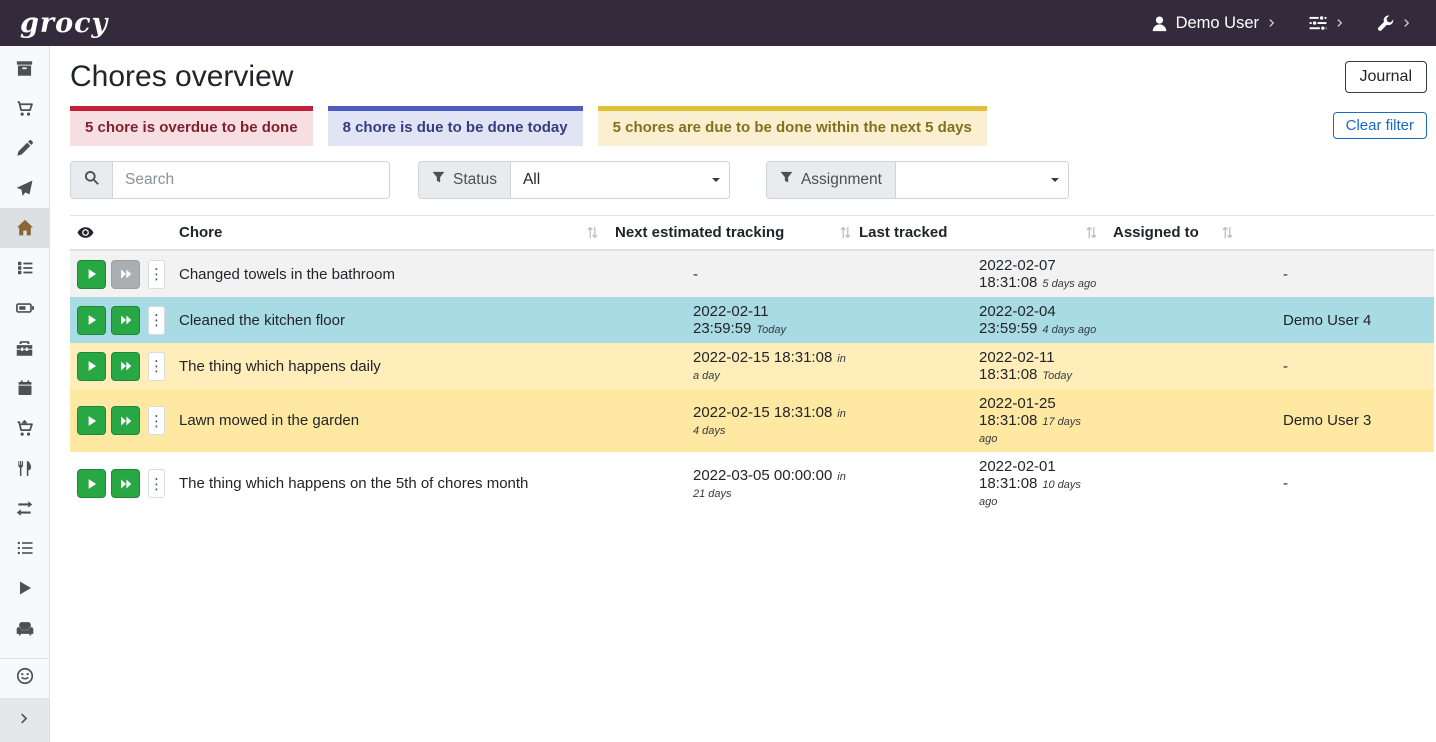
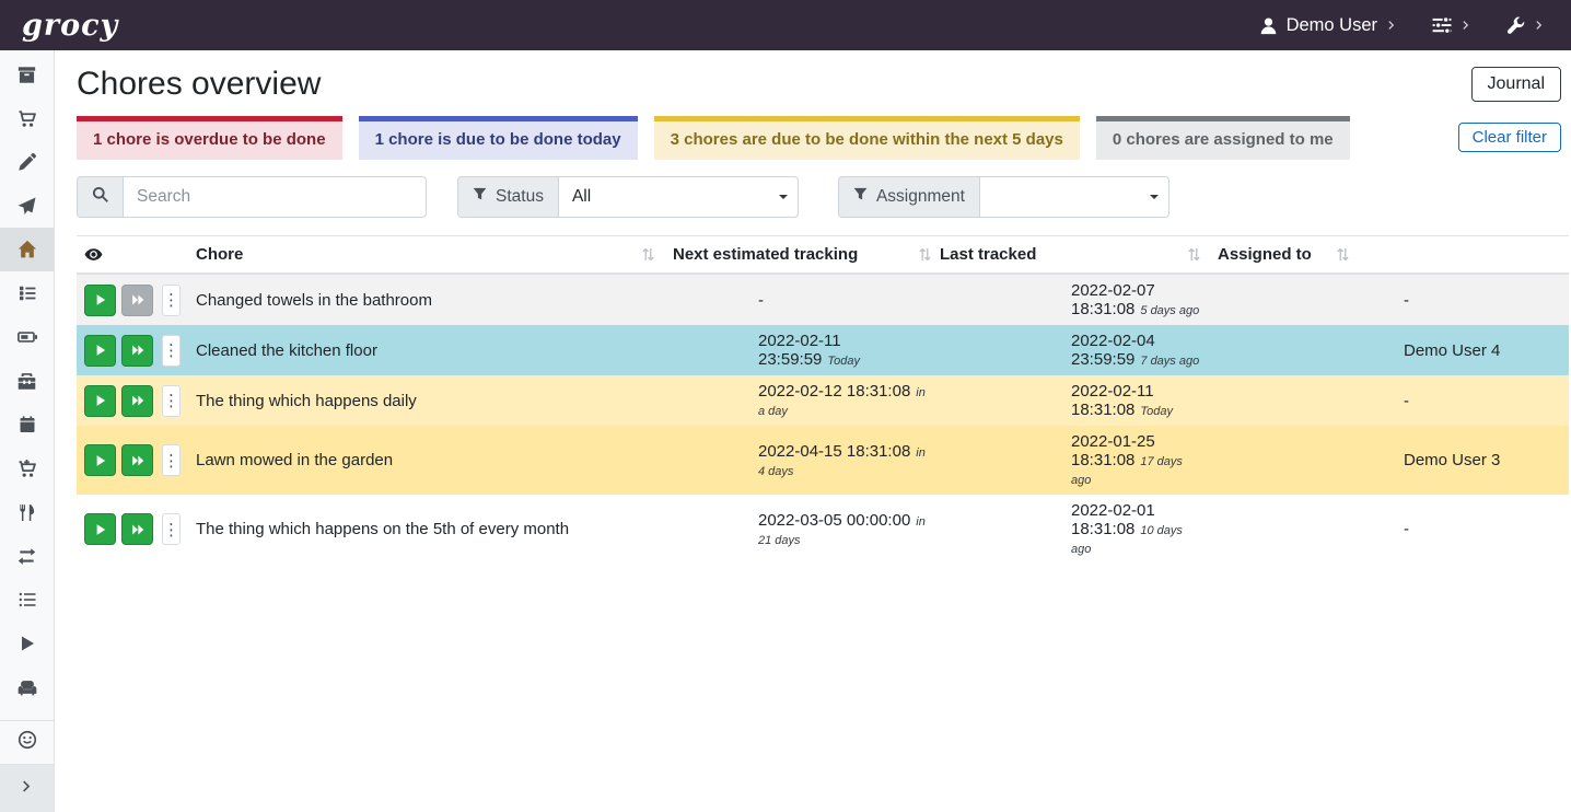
  grocy
  Demo User
  Chores overview
  Journal
- 5 chore is overdue to be done
+ 1 chore is overdue to be done
- 8 chore is due to be done today
+ 1 chore is due to be done today
- 5 chores are due to be done within the next 5 days
+ 3 chores are due to be done within the next 5 days
+ 0 chores are assigned to me
  Clear filter
  Search
  Status
  All
  Assignment
  	Chore	Next estimated tracking	Last tracked	Assigned to
  ⋮	Changed towels in the bathroom	-	2022-02-07 18:31:08 5 days ago	-
- ⋮	Cleaned the kitchen floor	2022-02-11 23:59:59 Today	2022-02-04 23:59:59 4 days ago	Demo User 4
+ ⋮	Cleaned the kitchen floor	2022-02-11 23:59:59 Today	2022-02-04 23:59:59 7 days ago	Demo User 4
- ⋮	The thing which happens daily	2022-02-15 18:31:08 in a day	2022-02-11 18:31:08 Today	-
+ ⋮	The thing which happens daily	2022-02-12 18:31:08 in a day	2022-02-11 18:31:08 Today	-
- ⋮	Lawn mowed in the garden	2022-02-15 18:31:08 in 4 days	2022-01-25 18:31:08 17 days ago	Demo User 3
+ ⋮	Lawn mowed in the garden	2022-04-15 18:31:08 in 4 days	2022-01-25 18:31:08 17 days ago	Demo User 3
- ⋮	The thing which happens on the 5th of chores month	2022-03-05 00:00:00 in 21 days	2022-02-01 18:31:08 10 days ago	-
+ ⋮	The thing which happens on the 5th of every month	2022-03-05 00:00:00 in 21 days	2022-02-01 18:31:08 10 days ago	-
